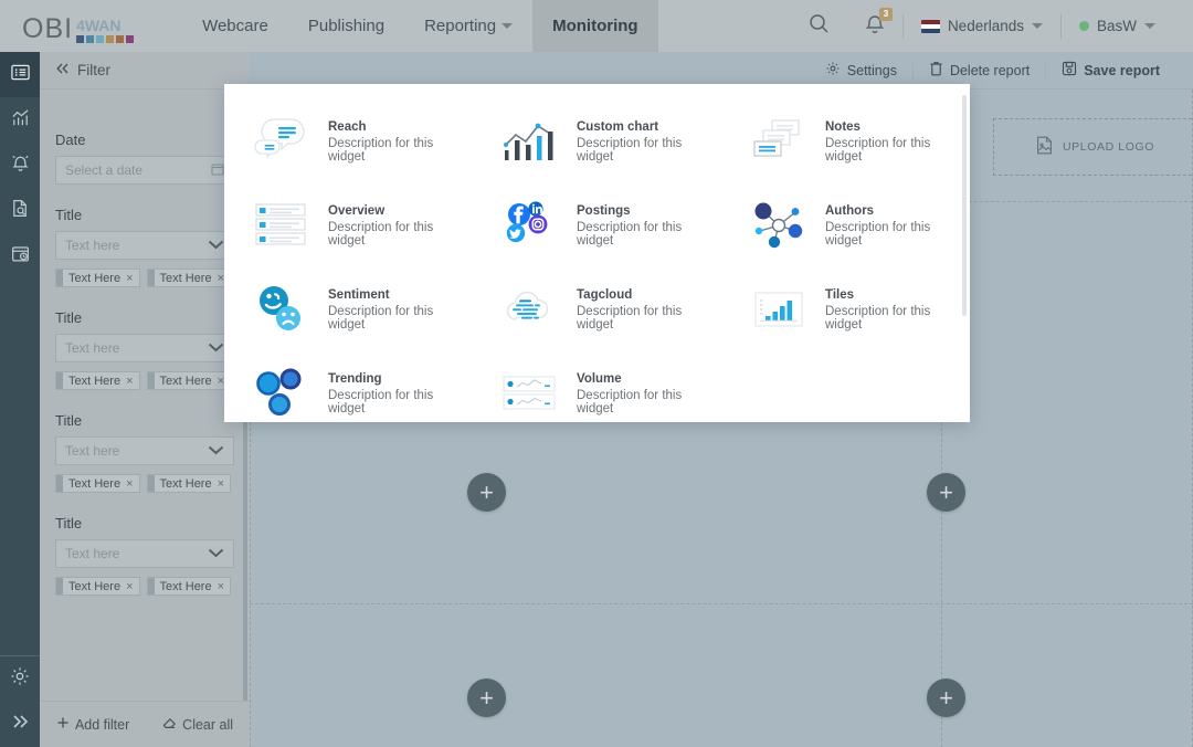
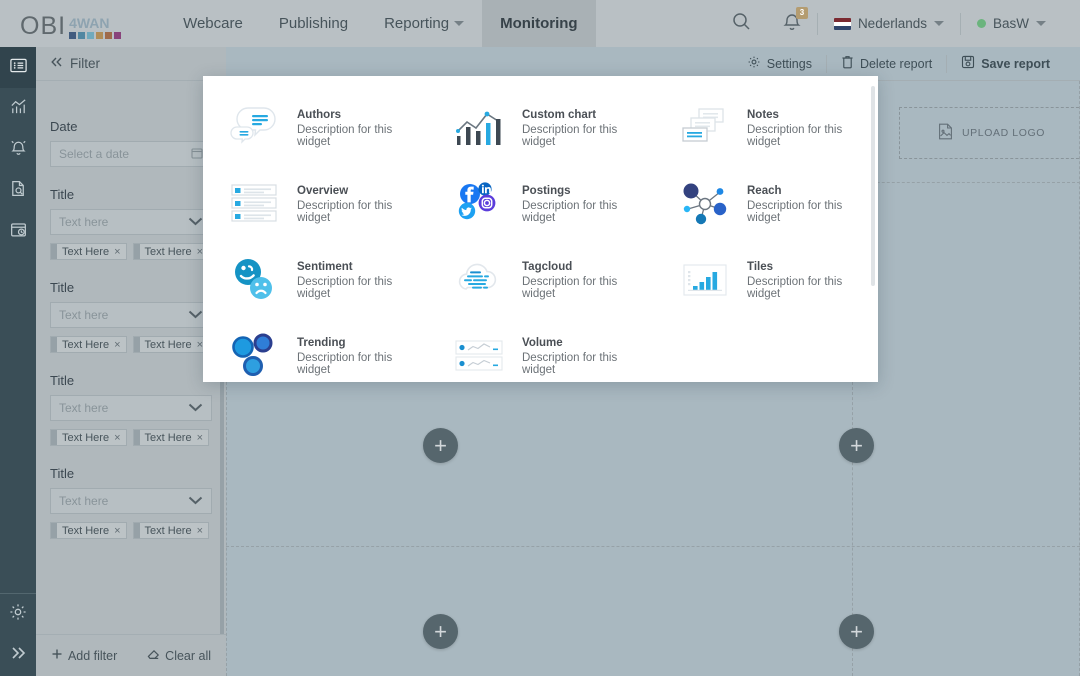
  OBI
  4WAN
  Webcare
  Publishing
  Reporting
  Monitoring
  3
  Nederlands
  BasW
  Filter
  Date
  Select a date
  Title
  Text here
  Text Here
  ×
  Text Here
  ×
  Title
  Text here
  Text Here
  ×
  Text Here
  ×
  Title
  Text here
  Text Here
  ×
  Text Here
  ×
  Title
  Text here
  Text Here
  ×
  Text Here
  ×
  Add filter
  Clear all
  Settings
  Delete report
  Save report
  UPLOAD LOGO
  +
  +
  +
  +
- Reach
+ Authors
  Description for this widget
  Custom chart
  Description for this widget
  Notes
  Description for this widget
  Overview
  Description for this widget
  Postings
  Description for this widget
- Authors
+ Reach
  Description for this widget
  Sentiment
  Description for this widget
  Tagcloud
  Description for this widget
  Tiles
  Description for this widget
  Trending
  Description for this widget
  Volume
  Description for this widget
